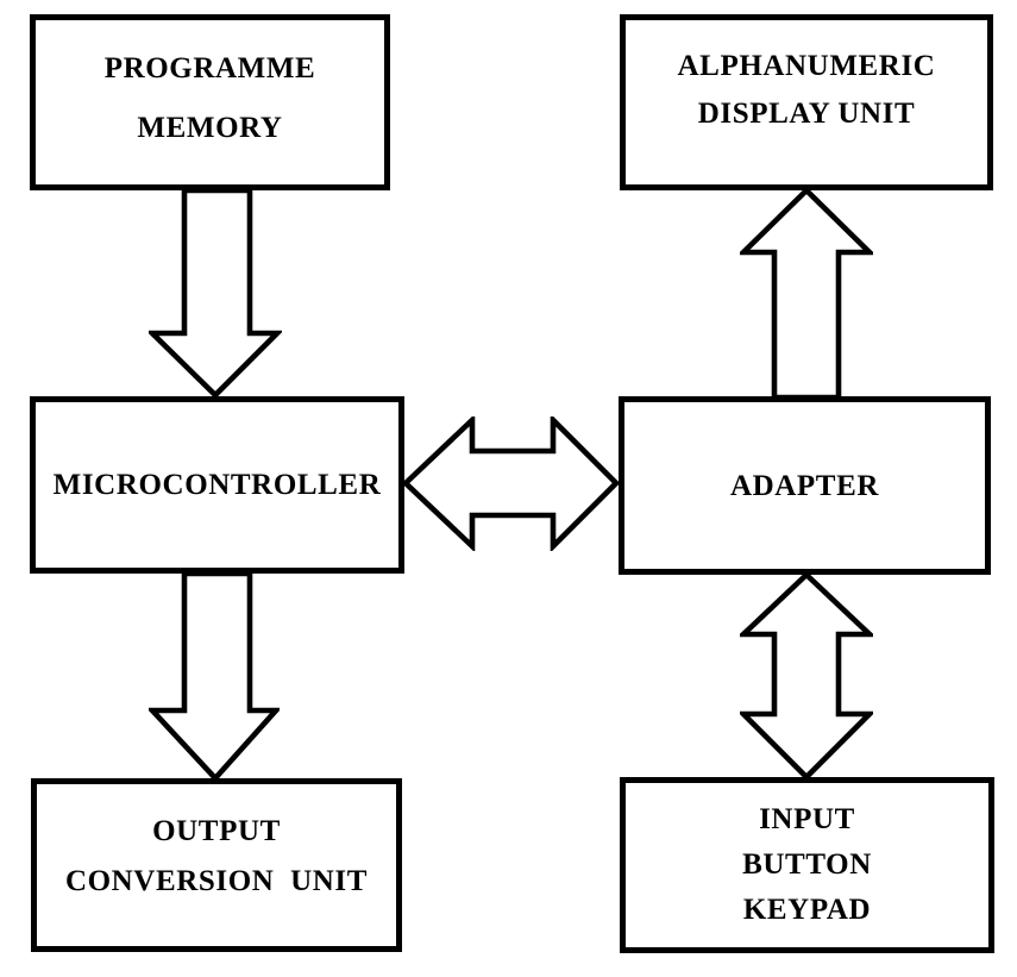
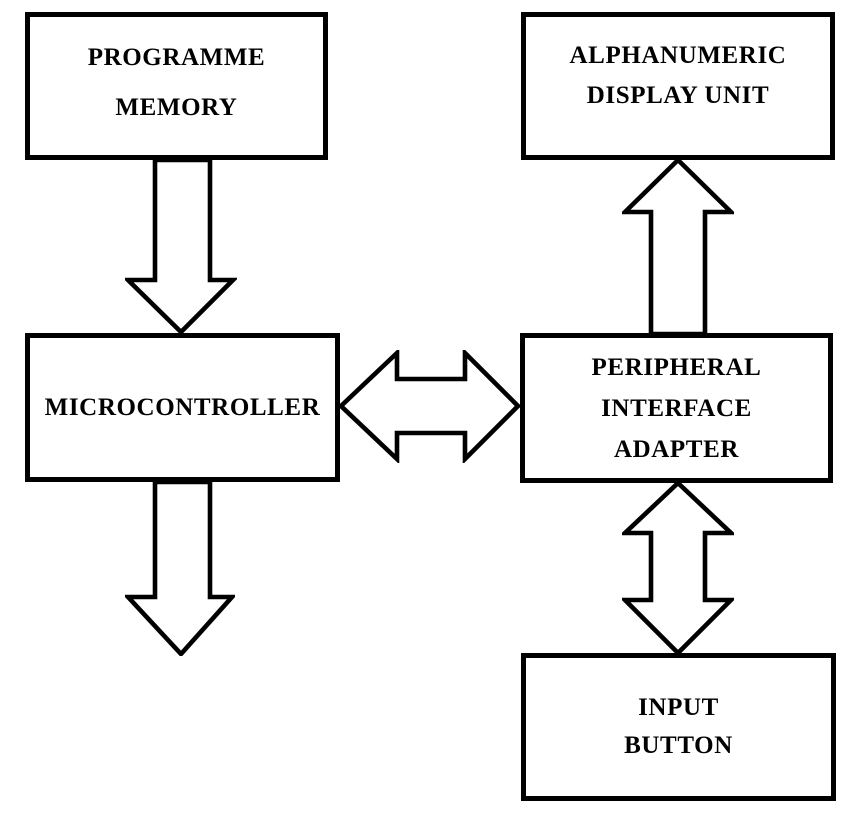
  PROGRAMME
  MEMORY
  ALPHANUMERIC
  DISPLAY UNIT
  MICROCONTROLLER
+ PERIPHERAL
+ INTERFACE
  ADAPTER
- OUTPUT
- CONVERSION UNIT
  INPUT
  BUTTON
- KEYPAD
